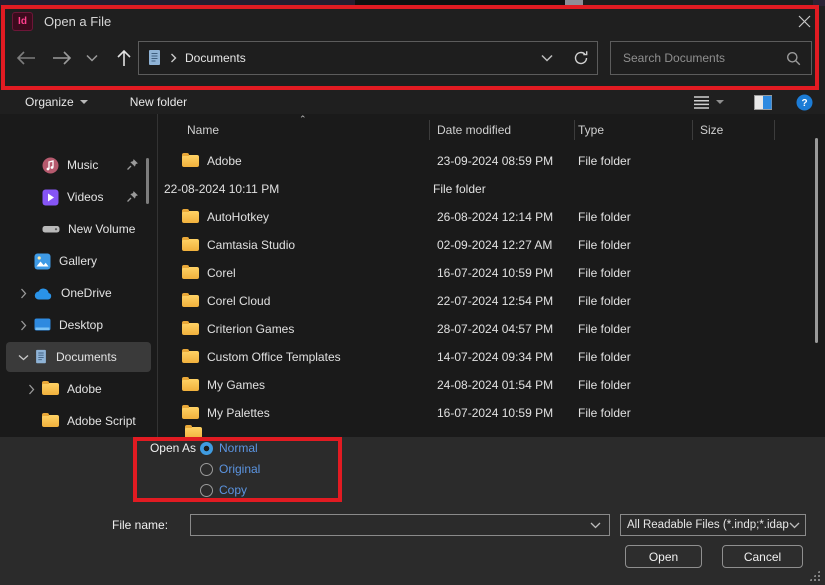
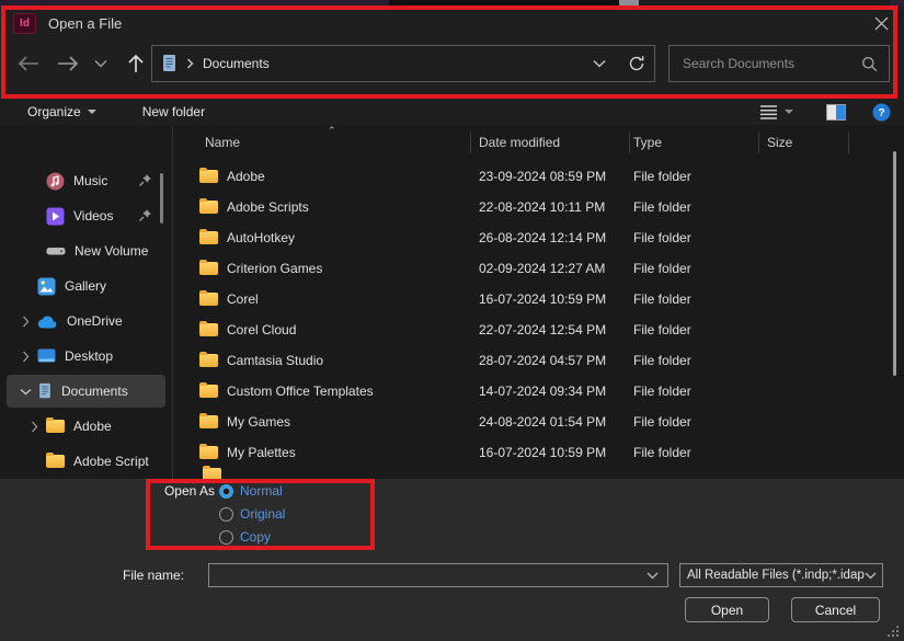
  Id
  Open a File
  Documents
  Search Documents
  Organize
  New folder
  ?
  Music
  Videos
  New Volume
  Gallery
  OneDrive
  Desktop
  Documents
  Adobe
  Adobe Script
  Name
  ⌃
  Date modified
  Type
  Size
  Adobe
  23-09-2024 08:59 PM
  File folder
+ Adobe Scripts
  22-08-2024 10:11 PM
  File folder
  AutoHotkey
  26-08-2024 12:14 PM
  File folder
- Camtasia Studio
+ Criterion Games
  02-09-2024 12:27 AM
  File folder
  Corel
  16-07-2024 10:59 PM
  File folder
  Corel Cloud
  22-07-2024 12:54 PM
  File folder
- Criterion Games
+ Camtasia Studio
  28-07-2024 04:57 PM
  File folder
  Custom Office Templates
  14-07-2024 09:34 PM
  File folder
  My Games
  24-08-2024 01:54 PM
  File folder
  My Palettes
  16-07-2024 10:59 PM
  File folder
  Open As
  Normal
  Original
  Copy
  File name:
  All Readable Files (*.indp;*.idap
  Open
  Cancel
